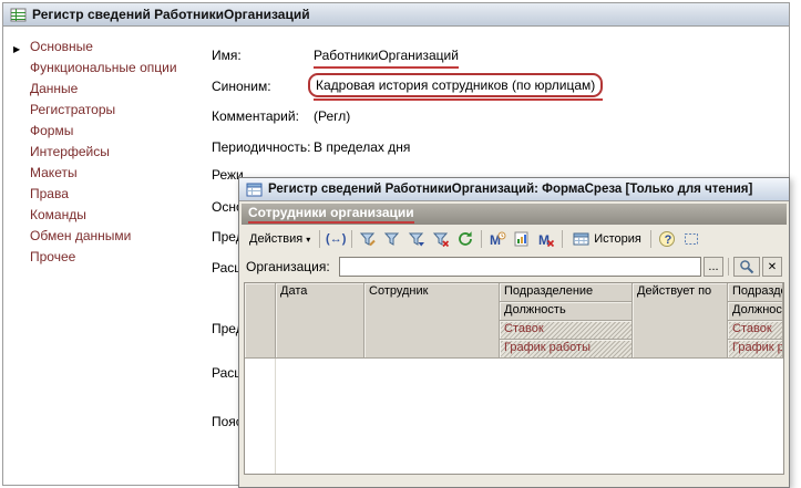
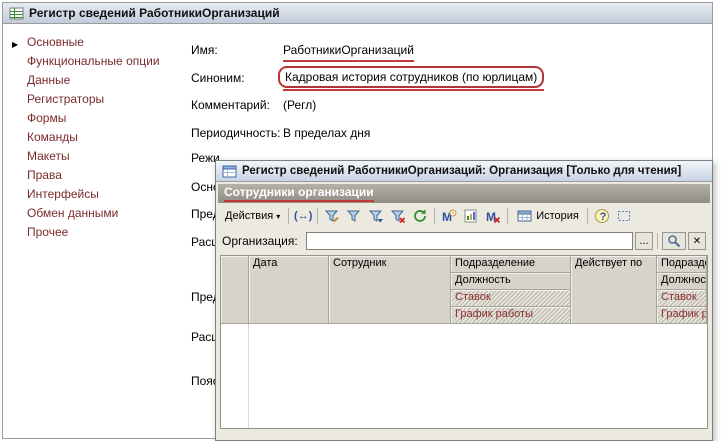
  Регистр сведений РаботникиОрганизаций
  ▶
  Основные
  Функциональные опции
  Данные
  Регистраторы
  Формы
- Интерфейсы
+ Команды
  Макеты
  Права
- Команды
+ Интерфейсы
  Обмен данными
  Прочее
  Имя:
  РаботникиОрганизаций
  Синоним:
  Кадровая история сотрудников (по юрлицам)
  Комментарий:
  (Регл)
  Периодичность:
  В пределах дня
  Режи
  Осн
  Пре
  Рас
  Пре
  Рас
  Поя
- Регистр сведений РаботникиОрганизаций: ФормаСреза [Только для чтения]
+ Регистр сведений РаботникиОрганизаций: Организация [Только для чтения]
  Сотрудники организации
  Действия
  ▾
  (↔)
  М
  М
  История
  ?
  Организация:
  ...
  ✕
  Дата
  Сотрудник
  Подразделение
  Должность
  Ставок
  График работы
  Действует по
  Должнос
  Ставок
